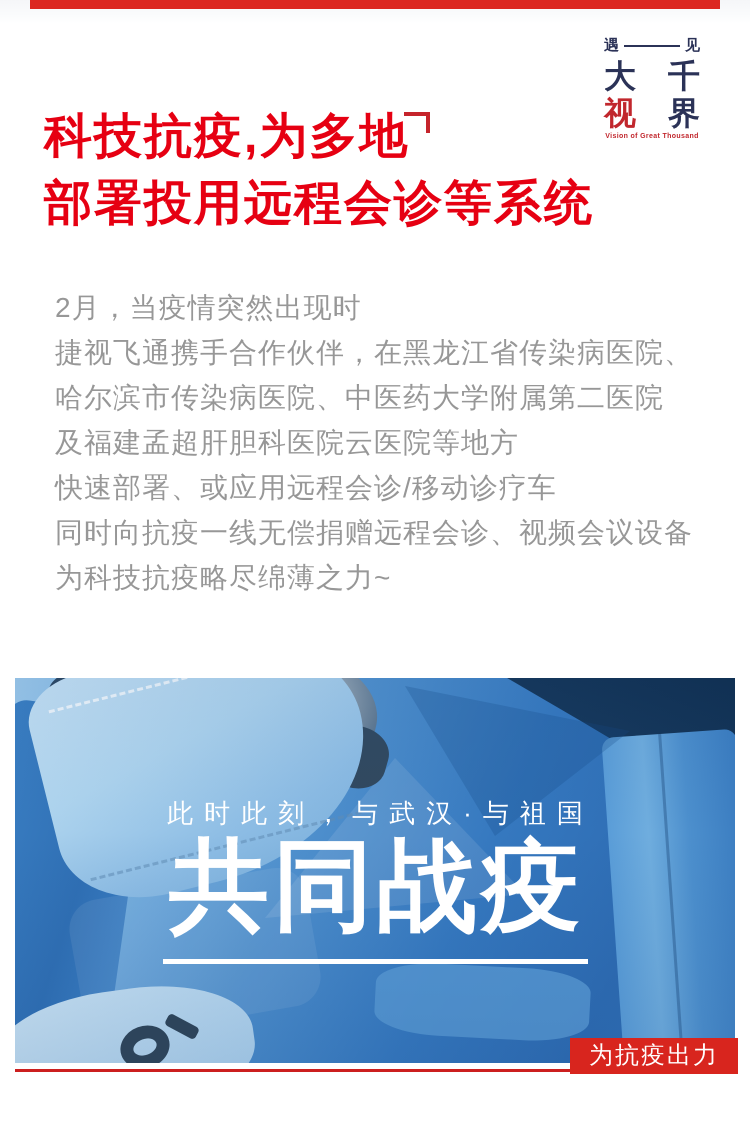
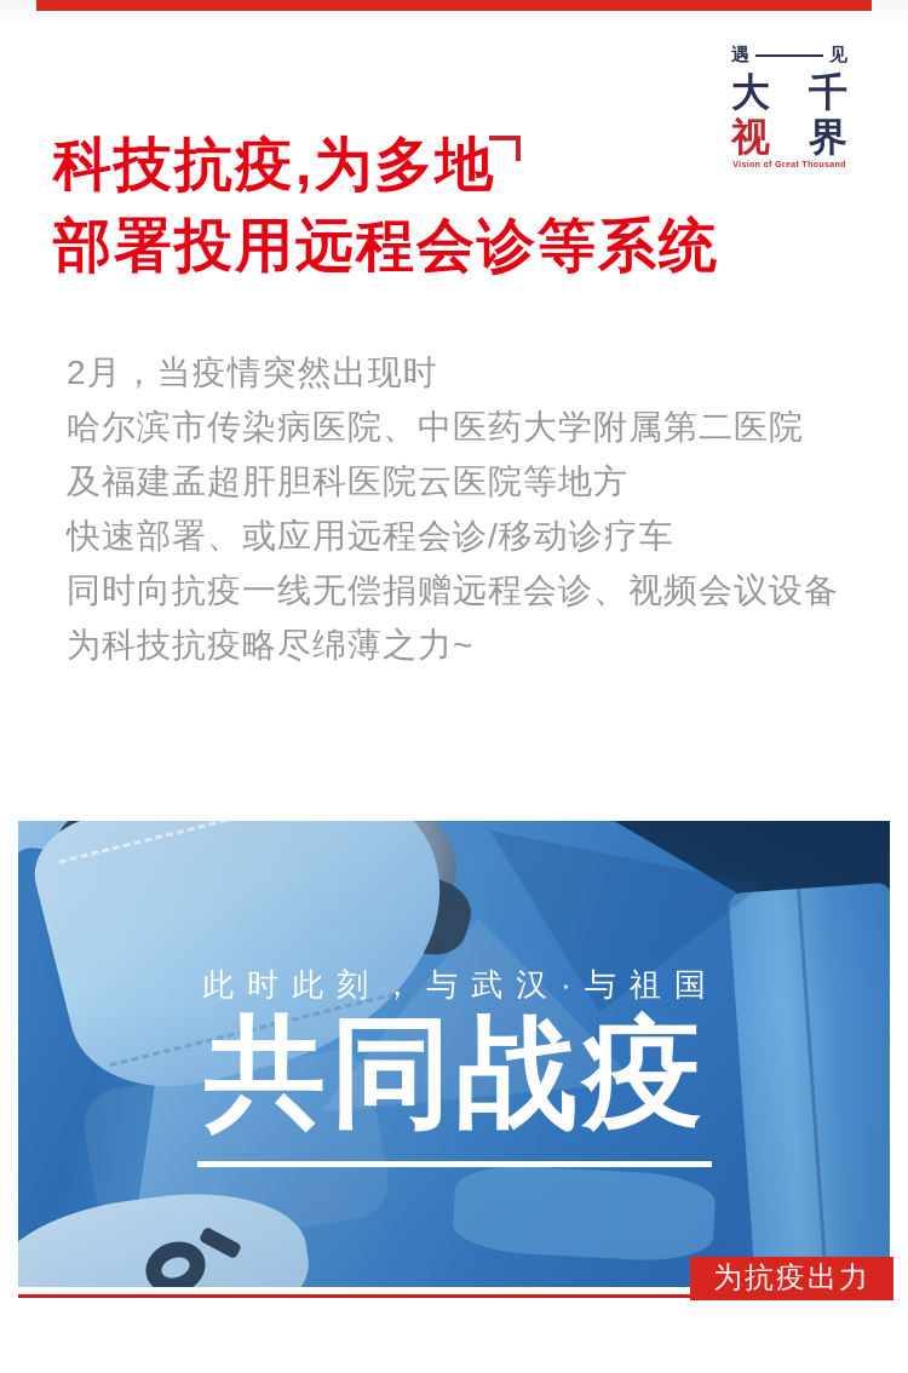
  遇
  见
  大
  千
  视
  界
  科技抗疫,为多地
  部署投用远程会诊等系统
  2月，当疫情突然出现时
- 捷视飞通携手合作伙伴，在黑龙江省传染病医院、
  哈尔滨市传染病医院、中医药大学附属第二医院
  及福建孟超肝胆科医院云医院等地方
  快速部署、或应用远程会诊/移动诊疗车
  同时向抗疫一线无偿捐赠远程会诊、视频会议设备
  为科技抗疫略尽绵薄之力~
  此时此刻，与武汉·与祖国
  共同战疫
  为抗疫出力
